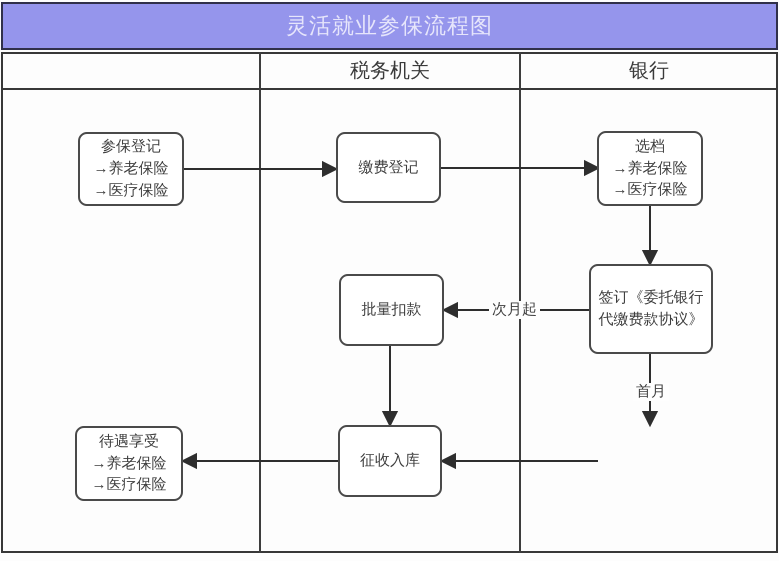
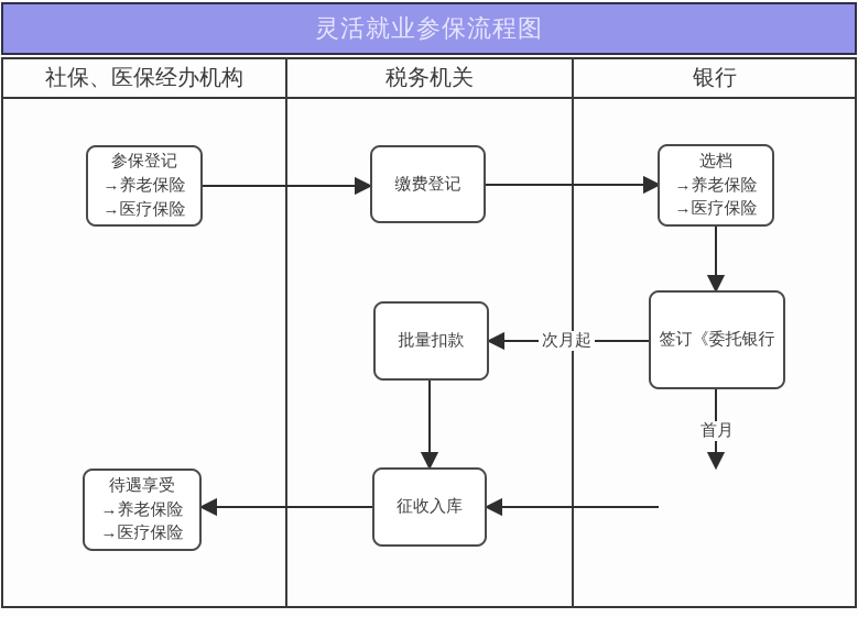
  灵活就业参保流程图
+ 社保、医保经办机构
  税务机关
  银行
  参保登记
  →养老保险
  →医疗保险
  缴费登记
  选档
  →养老保险
  →医疗保险
  签订《委托银行
- 代缴费款协议》
  批量扣款
  征收入库
  待遇享受
  →养老保险
  →医疗保险
  次月起
  首月
